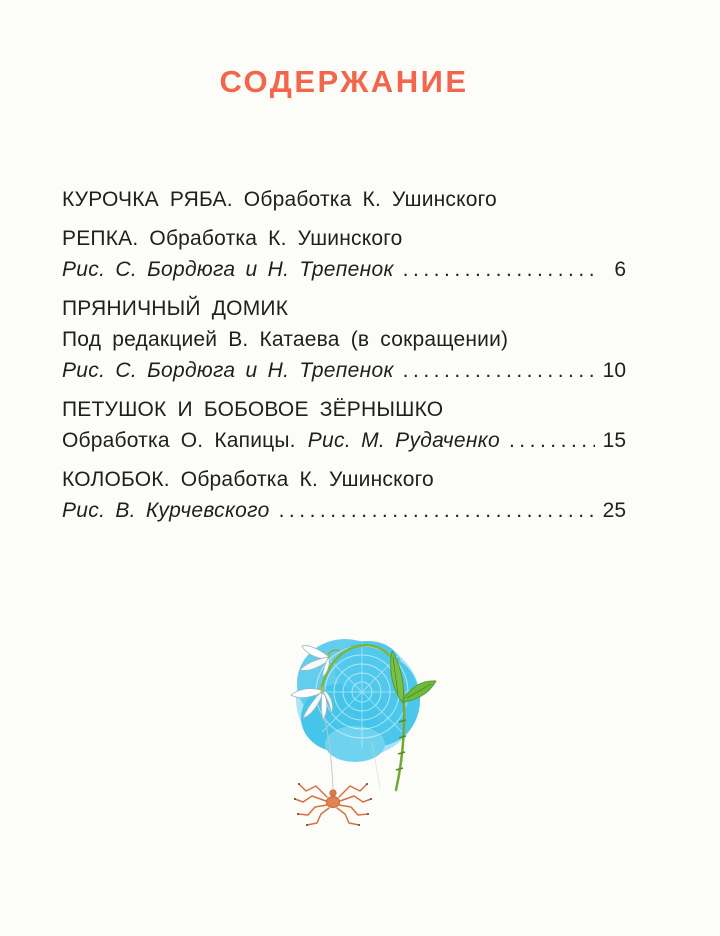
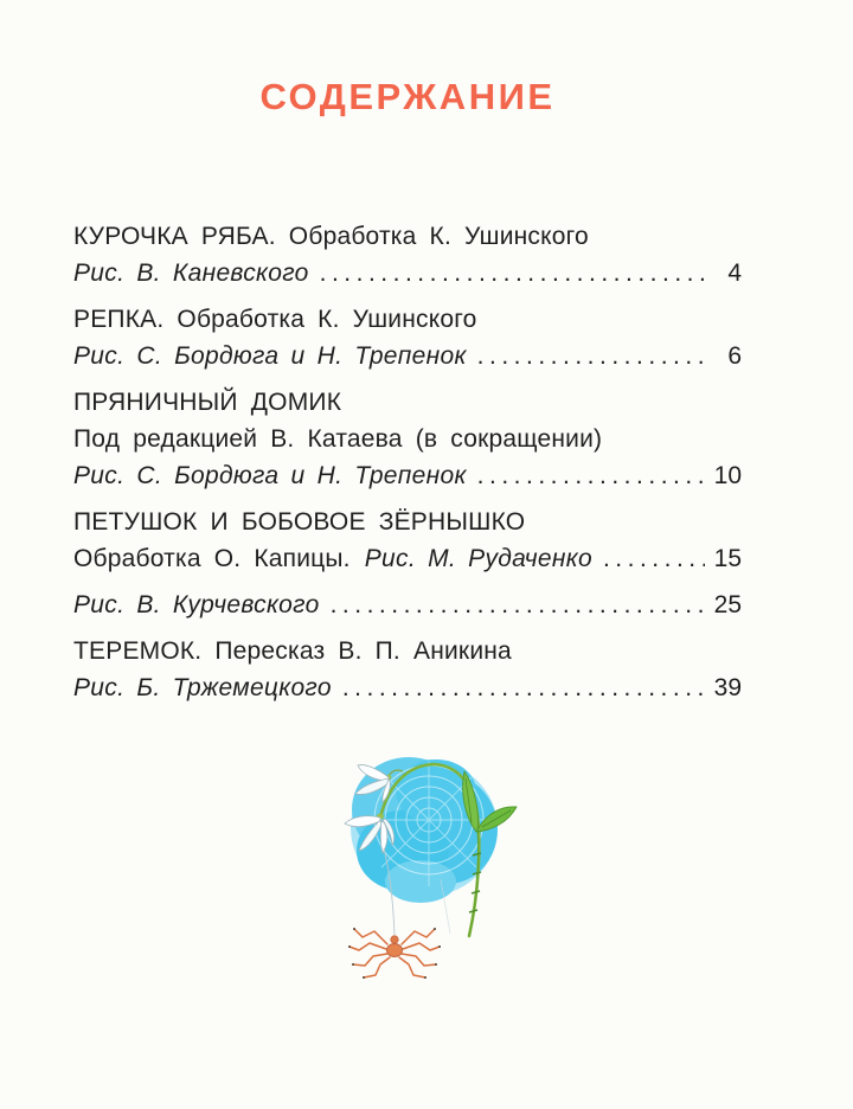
  СОДЕРЖАНИЕ
  КУРОЧКА РЯБА. Обработка К. Ушинского
+ Рис. В. Каневского
+ 4
  РЕПКА. Обработка К. Ушинского
  Рис. С. Бордюга и Н. Трепенок
  6
  ПРЯНИЧНЫЙ ДОМИК
  Под редакцией В. Катаева (в сокращении)
  Рис. С. Бордюга и Н. Трепенок
  10
  ПЕТУШОК И БОБОВОЕ ЗЁРНЫШКО
  Обработка О. Капицы.
  Рис. М. Рудаченко
  15
- КОЛОБОК. Обработка К. Ушинского
  Рис. В. Курчевского
  25
+ ТЕРЕМОК. Пересказ В. П. Аникина
+ Рис. Б. Тржемецкого
+ 39
